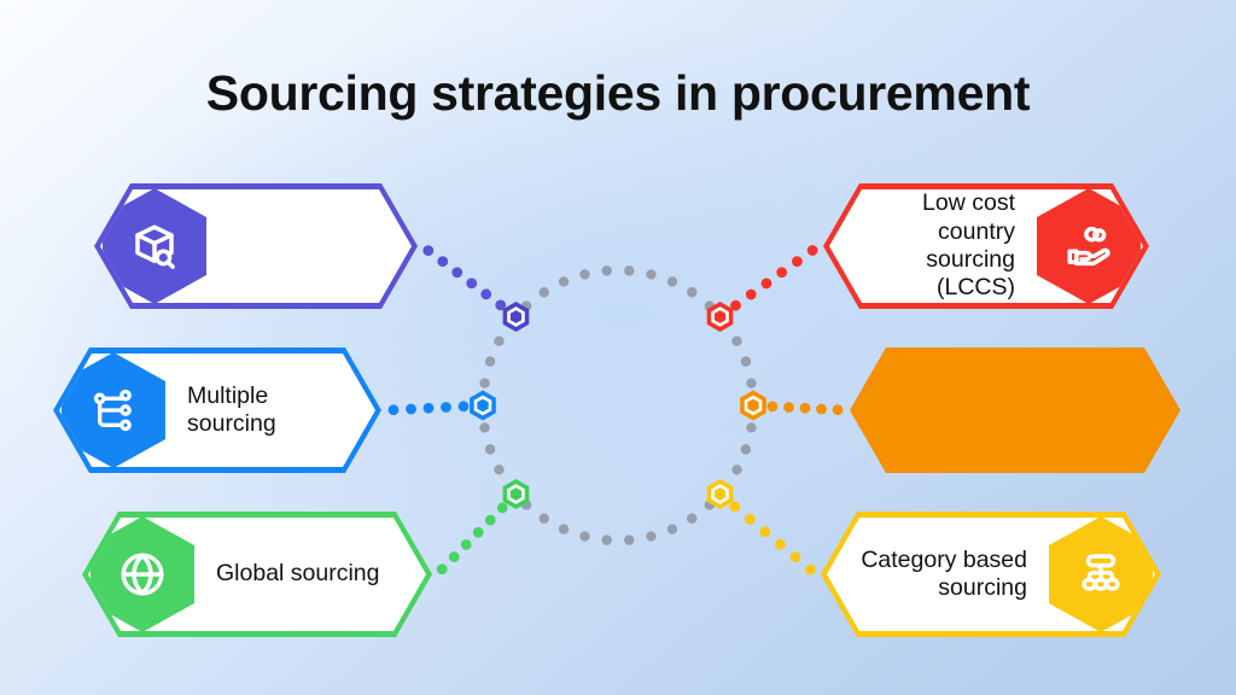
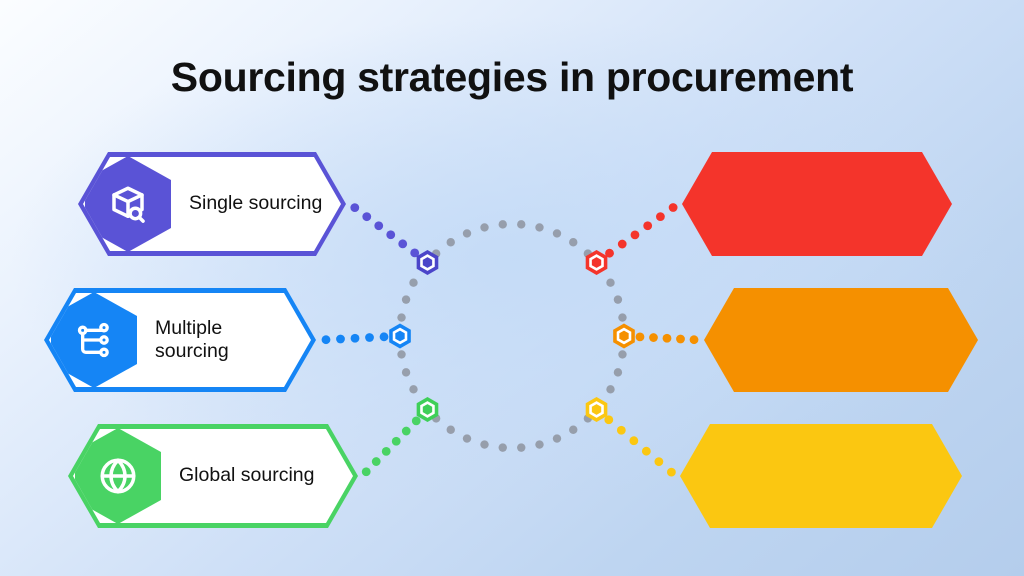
  Sourcing strategies in procurement
+ Single sourcing
  Multiple sourcing
  Global sourcing
- Low cost country
- sourcing (LCCS)
- Category based
- sourcing
